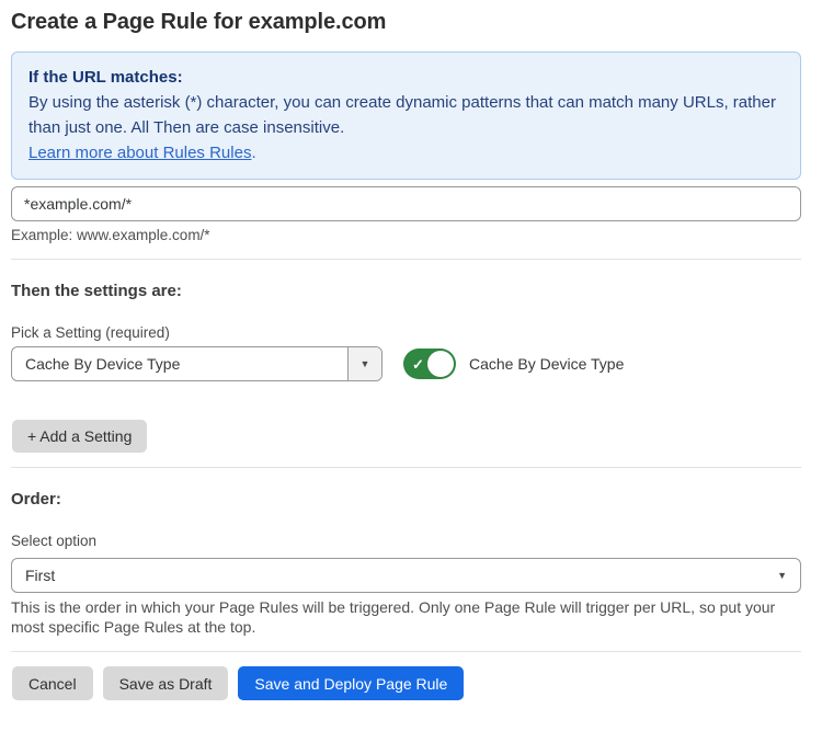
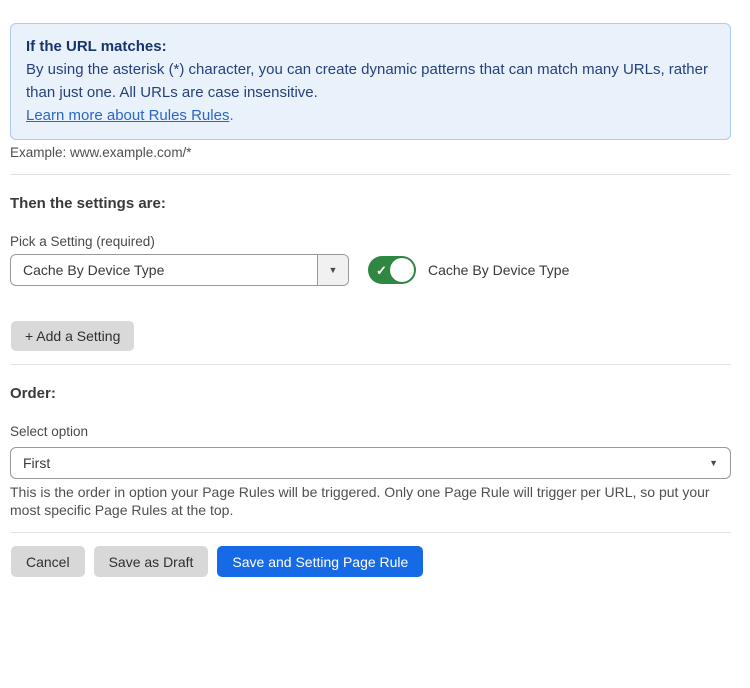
- Create a Page Rule for example.com
  If the URL matches:
- By using the asterisk (*) character, you can create dynamic patterns that can match many URLs, rather than just one. All Then are case insensitive.
+ By using the asterisk (*) character, you can create dynamic patterns that can match many URLs, rather than just one. All URLs are case insensitive.
  Learn more about Rules Rules.
- *example.com/*
  Example: www.example.com/*
  Then the settings are:
  Pick a Setting (required)
  Cache By Device Type
  ▼
  ✓
  Cache By Device Type
  + Add a Setting
  Order:
  Select option
  First
  ▼
- This is the order in which your Page Rules will be triggered. Only one Page Rule will trigger per URL, so put your most specific Page Rules at the top.
+ This is the order in option your Page Rules will be triggered. Only one Page Rule will trigger per URL, so put your most specific Page Rules at the top.
  Cancel
  Save as Draft
- Save and Deploy Page Rule
+ Save and Setting Page Rule
